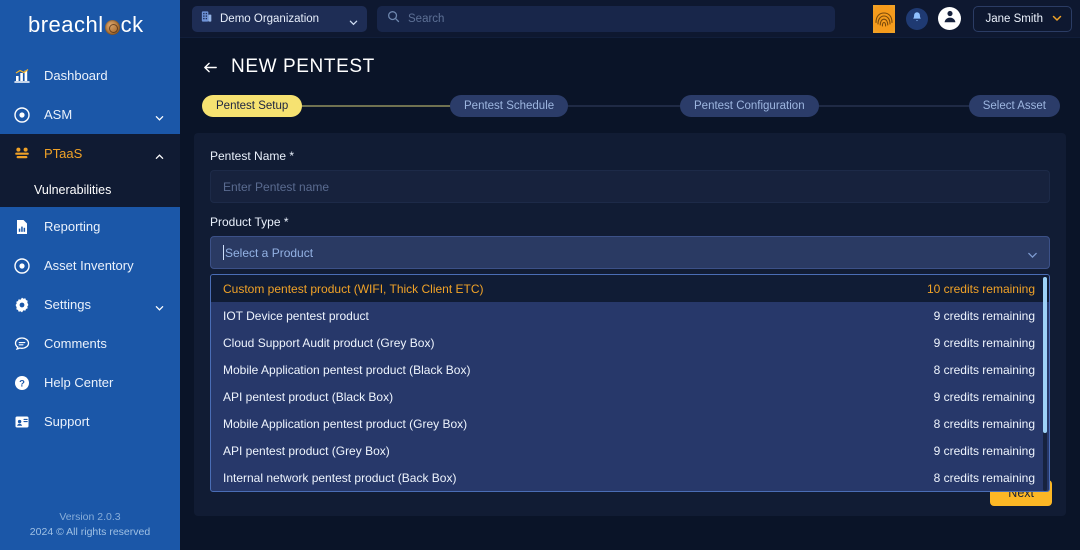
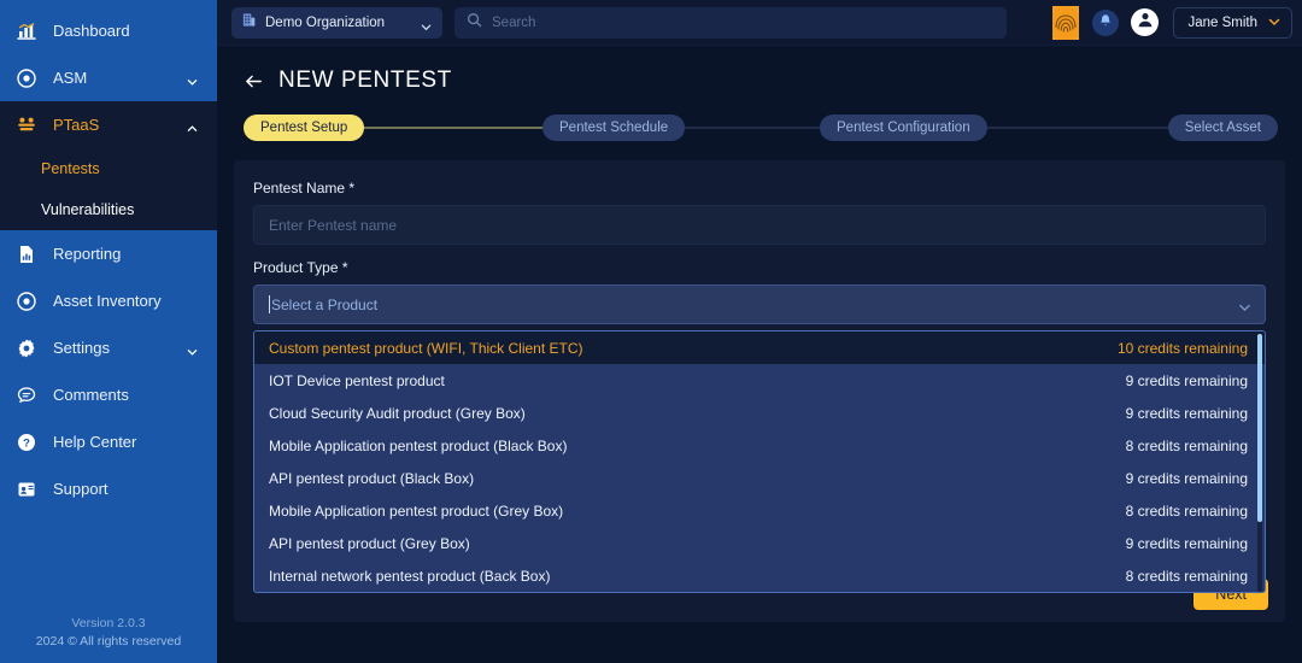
- breachl
- ck
  Dashboard
  ASM
  PTaaS
+ Pentests
  Vulnerabilities
  Reporting
  Asset Inventory
  Settings
  Comments
  ?
  Help Center
  Support
  Version 2.0.3
  2024 © All rights reserved
  Demo Organization
  Search
  Jane Smith
  NEW PENTEST
  Pentest Setup
  Pentest Schedule
  Pentest Configuration
  Select Asset
  Pentest Name *
  Enter Pentest name
  Product Type *
  Select a Product
  Custom pentest product (WIFI, Thick Client ETC)
  10 credits remaining
  IOT Device pentest product
  9 credits remaining
- Cloud Support Audit product (Grey Box)
+ Cloud Security Audit product (Grey Box)
  9 credits remaining
  Mobile Application pentest product (Black Box)
  8 credits remaining
  API pentest product (Black Box)
  9 credits remaining
  Mobile Application pentest product (Grey Box)
  8 credits remaining
  API pentest product (Grey Box)
  9 credits remaining
  Internal network pentest product (Back Box)
  8 credits remaining
  Next
